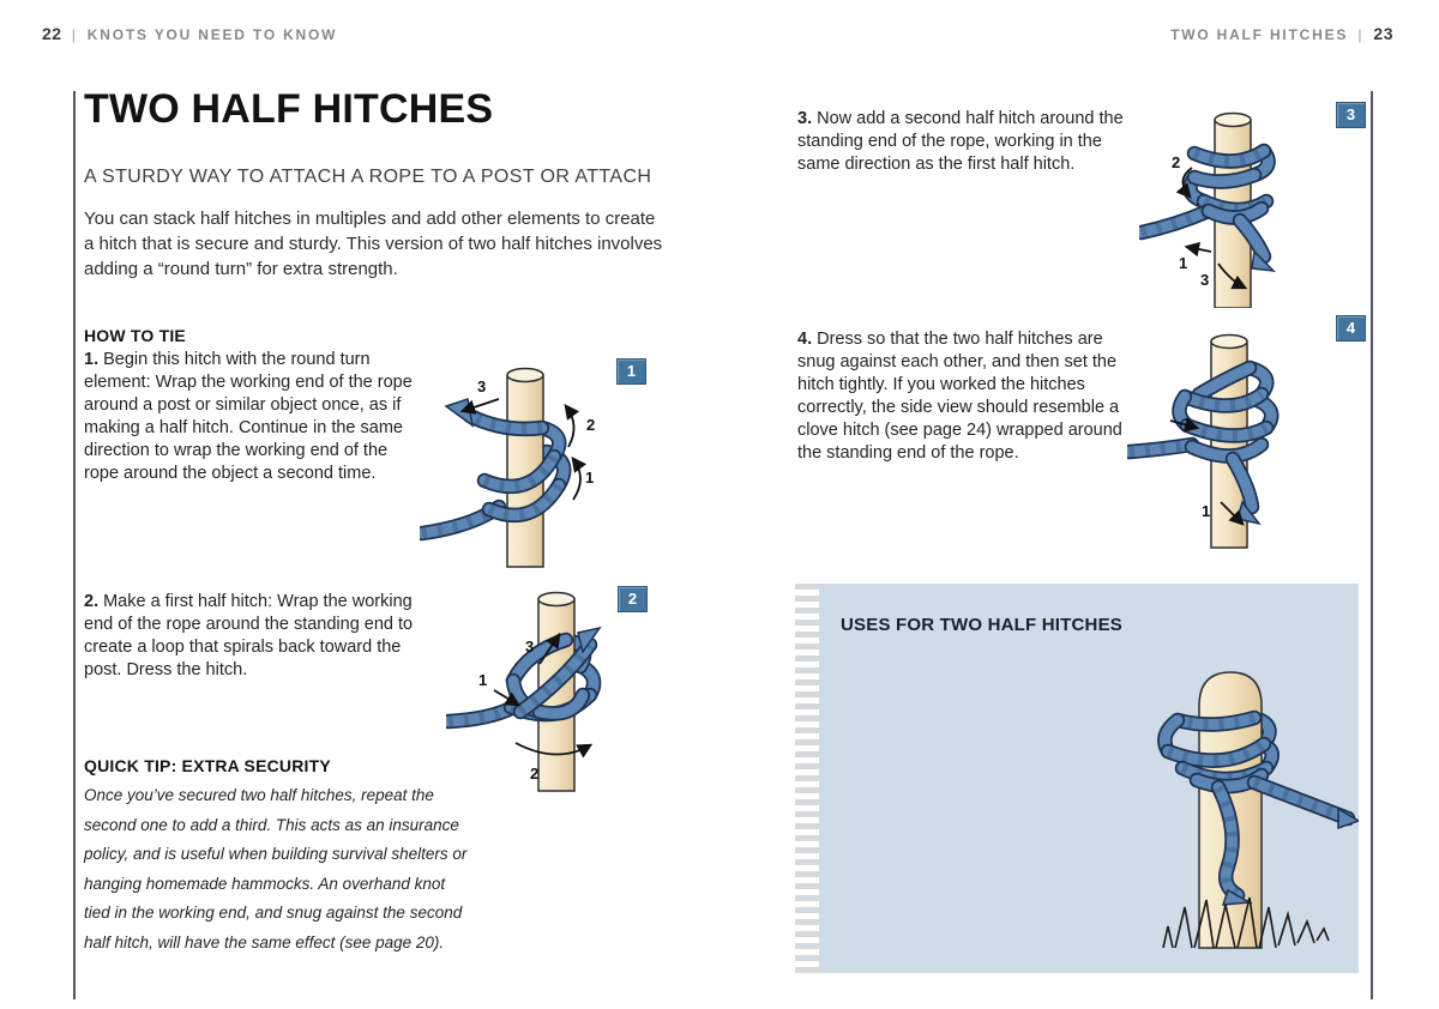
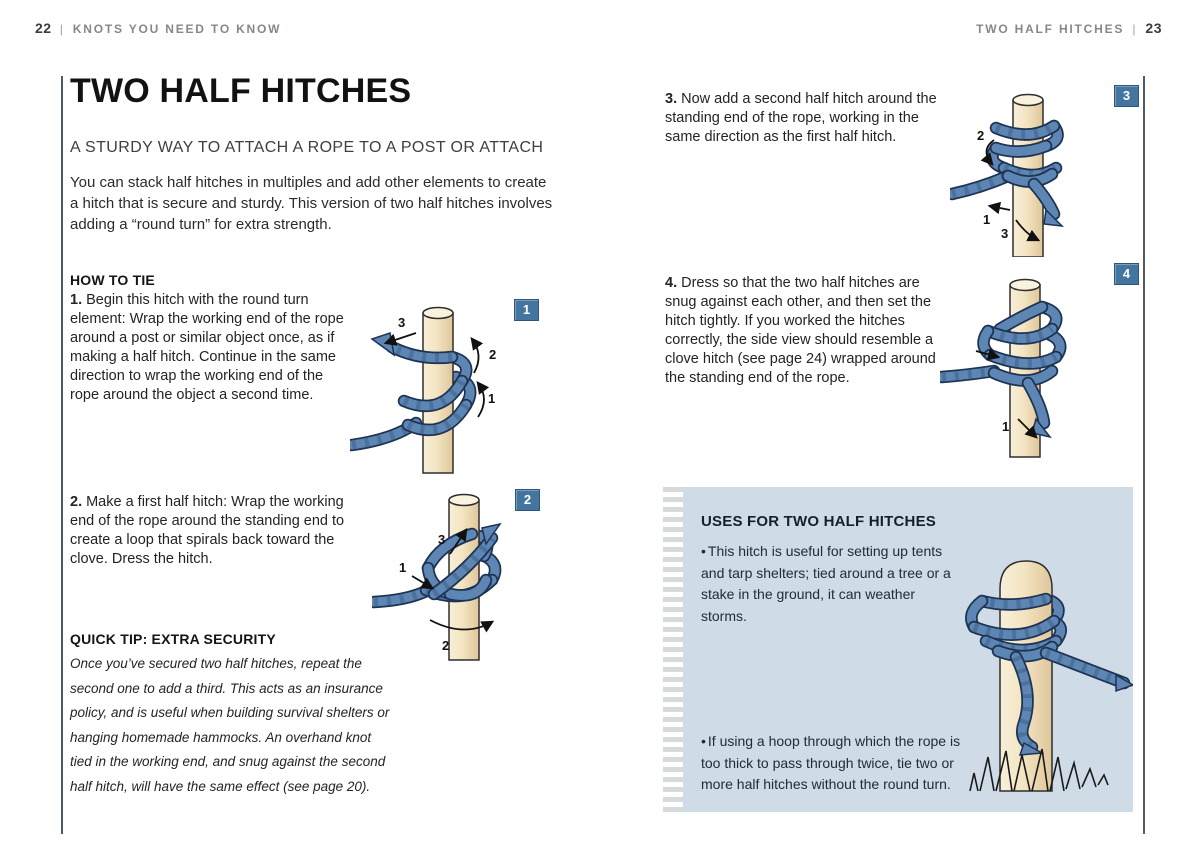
  22 | KNOTS YOU NEED TO KNOW
  TWO HALF HITCHES | 23
  TWO HALF HITCHES
  A STURDY WAY TO ATTACH A ROPE TO A POST OR ATTACH
  You can stack half hitches in multiples and add other elements to create a hitch that is secure and sturdy. This version of two half hitches involves adding a “round turn” for extra strength.
  HOW TO TIE
  1. Begin this hitch with the round turn element: Wrap the working end of the rope around a post or similar object once, as if making a half hitch. Continue in the same direction to wrap the working end of the rope around the object a second time.
- 2. Make a first half hitch: Wrap the working end of the rope around the standing end to create a loop that spirals back toward the post. Dress the hitch.
+ 2. Make a first half hitch: Wrap the working end of the rope around the standing end to create a loop that spirals back toward the clove. Dress the hitch.
  QUICK TIP: EXTRA SECURITY
  Once you’ve secured two half hitches, repeat the second one to add a third. This acts as an insurance policy, and is useful when building survival shelters or hanging homemade hammocks. An overhand knot tied in the working end, and snug against the second half hitch, will have the same effect (see page 20).
  1
  2
  3
  1
  1
  2
  3
  2
  3. Now add a second half hitch around the standing end of the rope, working in the same direction as the first half hitch.
  4. Dress so that the two half hitches are snug against each other, and then set the hitch tightly. If you worked the hitches correctly, the side view should resemble a clove hitch (see page 24) wrapped around the standing end of the rope.
  1
  2
  3
  3
  1
  4
  USES FOR TWO HALF HITCHES
+ • This hitch is useful for setting up tents and tarp shelters; tied around a tree or a stake in the ground, it can weather storms.
+ • If using a hoop through which the rope is too thick to pass through twice, tie two or more half hitches without the round turn.
